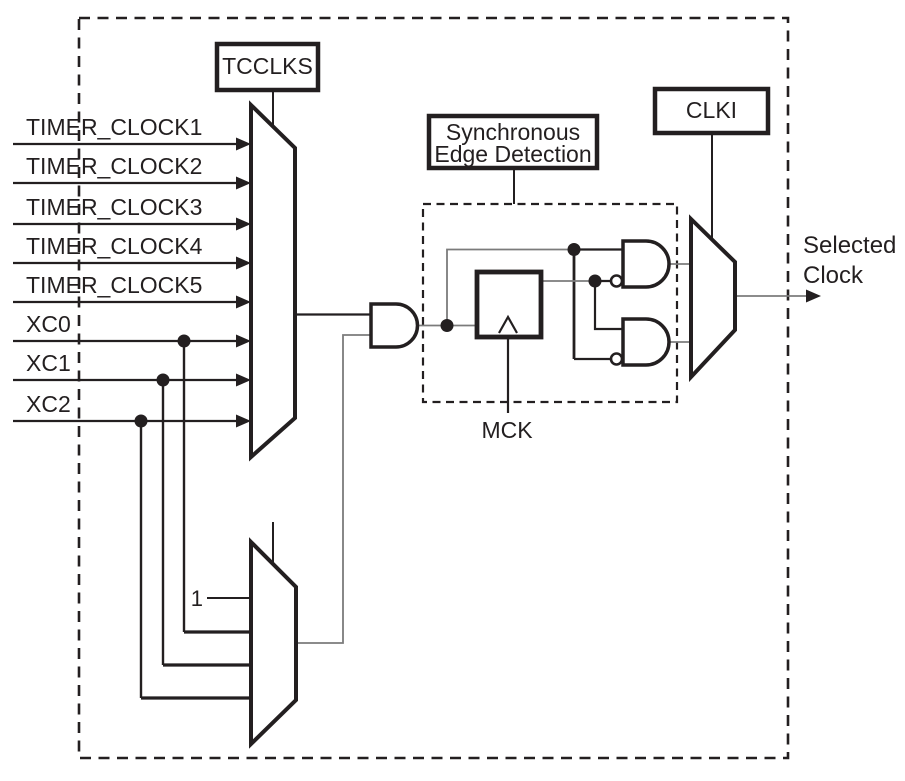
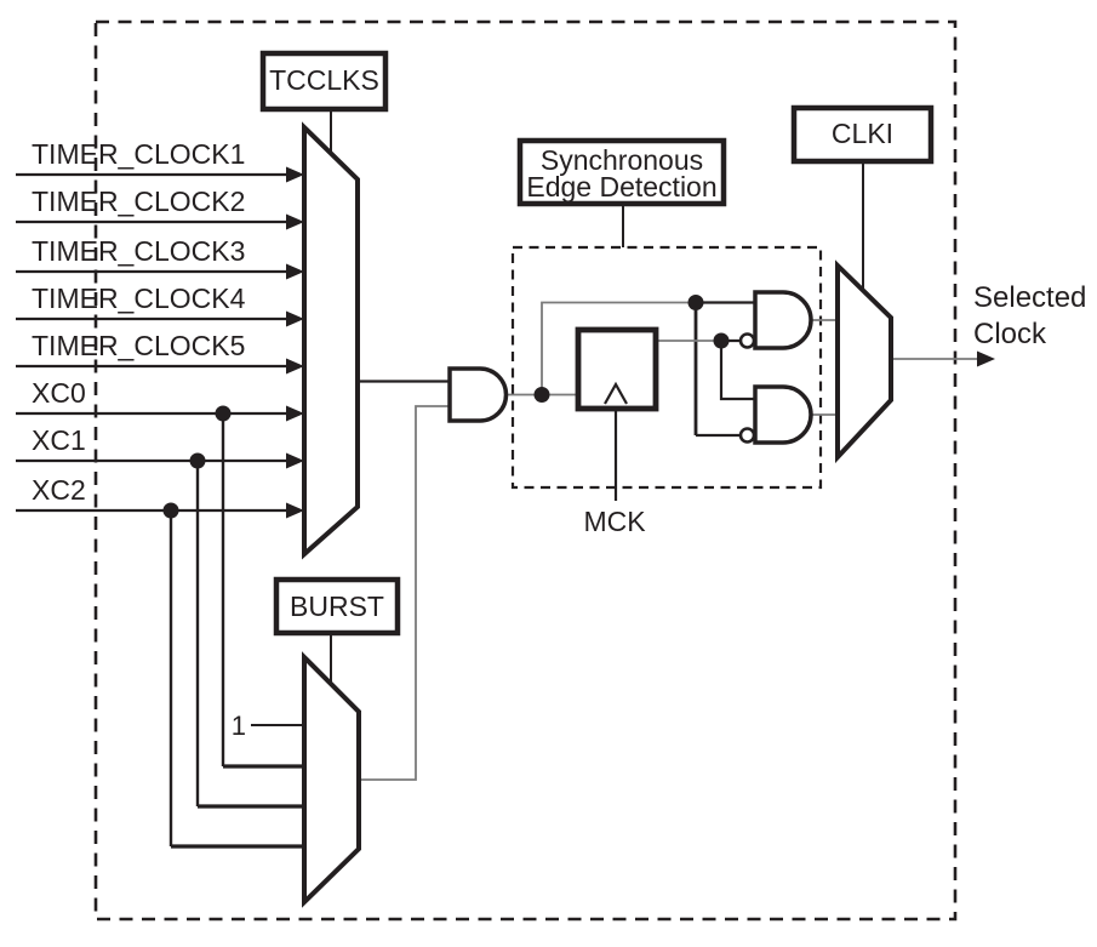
  TIMER_CLOCK1
  TIMER_CLOCK2
  TIMER_CLOCK3
  TIMER_CLOCK4
  TIMER_CLOCK5
  XC0
  XC1
  XC2
  1
  TCCLKS
  Synchronous
  Edge Detection
  CLKI
+ BURST
  MCK
  Selected
  Clock
